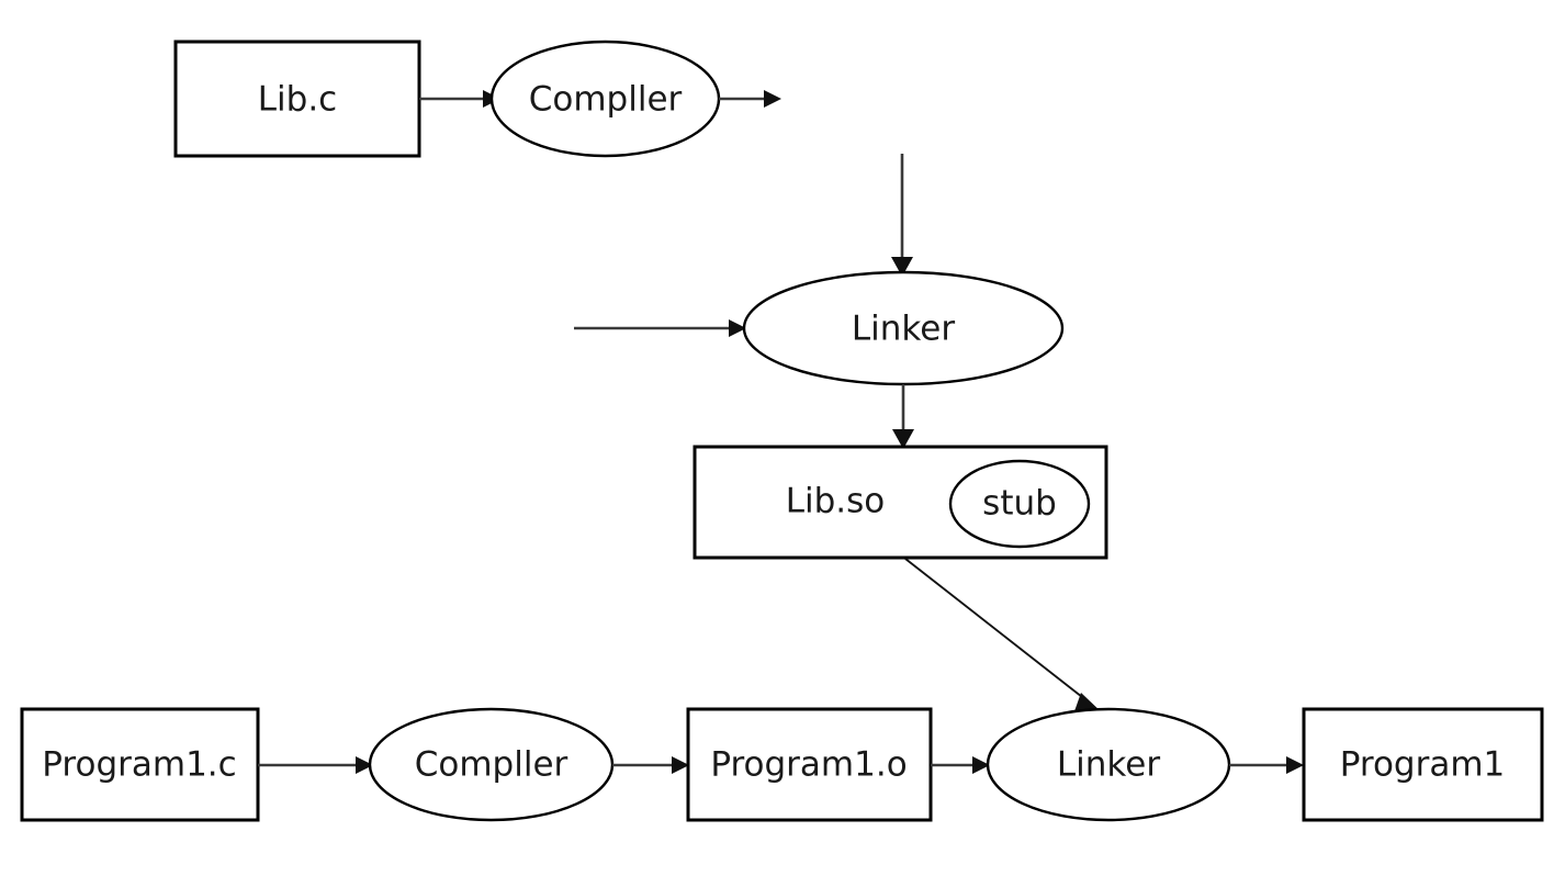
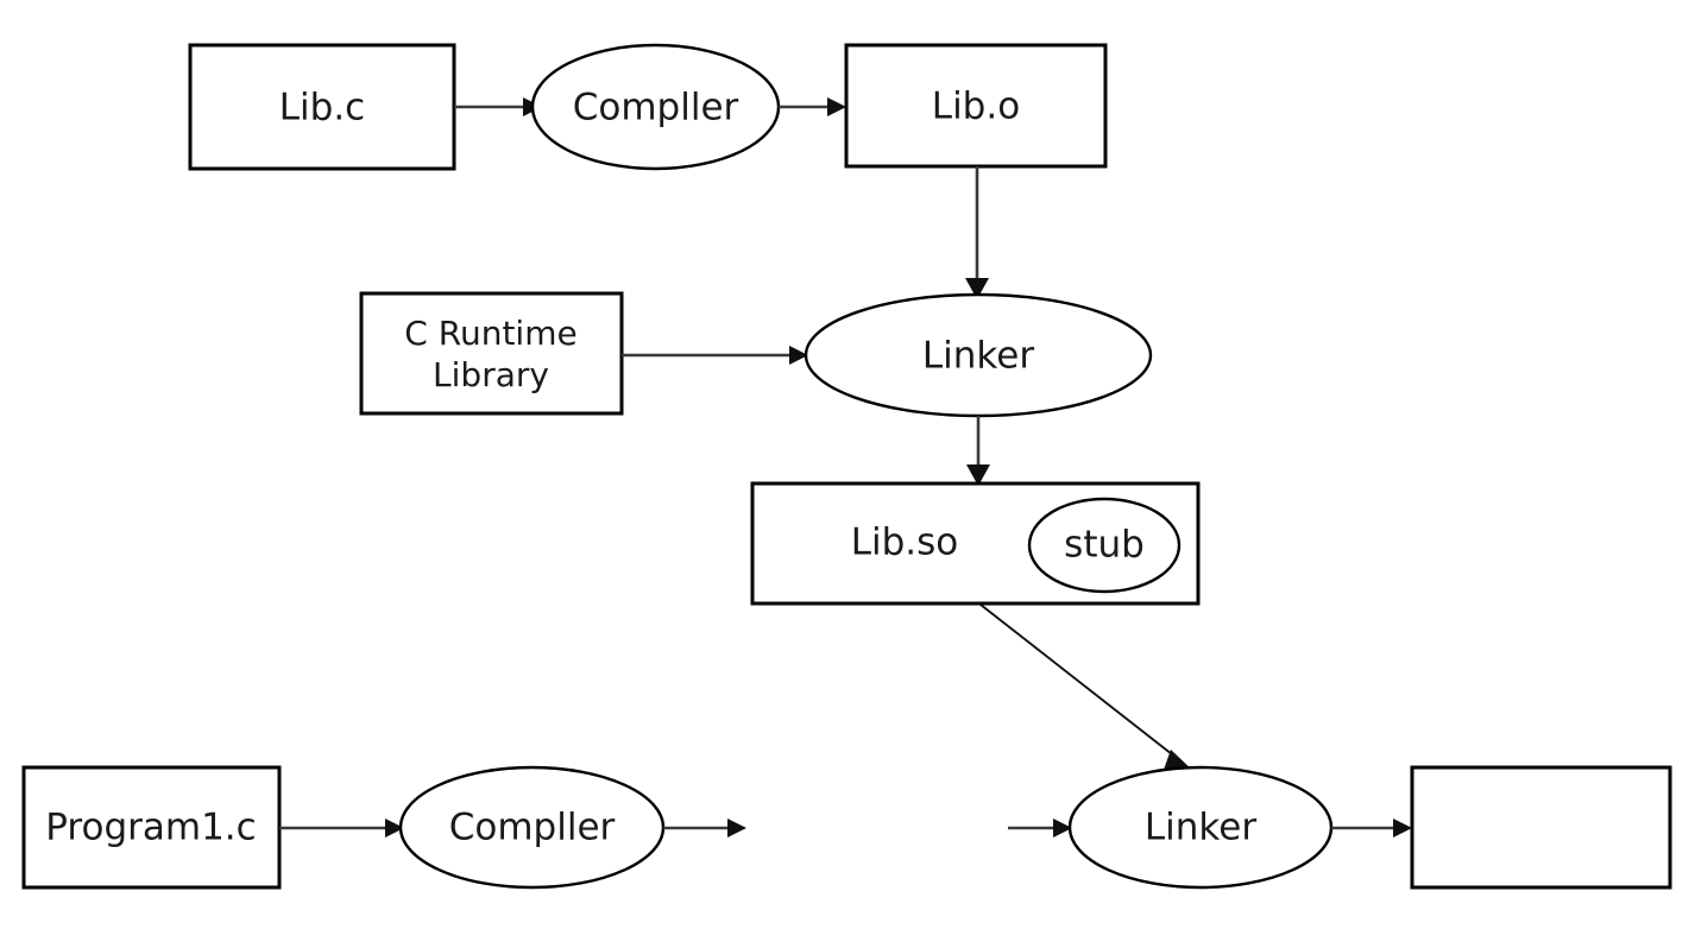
  Lib.c
  Compller
+ Lib.o
+ C Runtime
+ Library
  Linker
  Lib.so
  stub
  Program1.c
  Compller
- Program1.o
  Linker
- Program1
